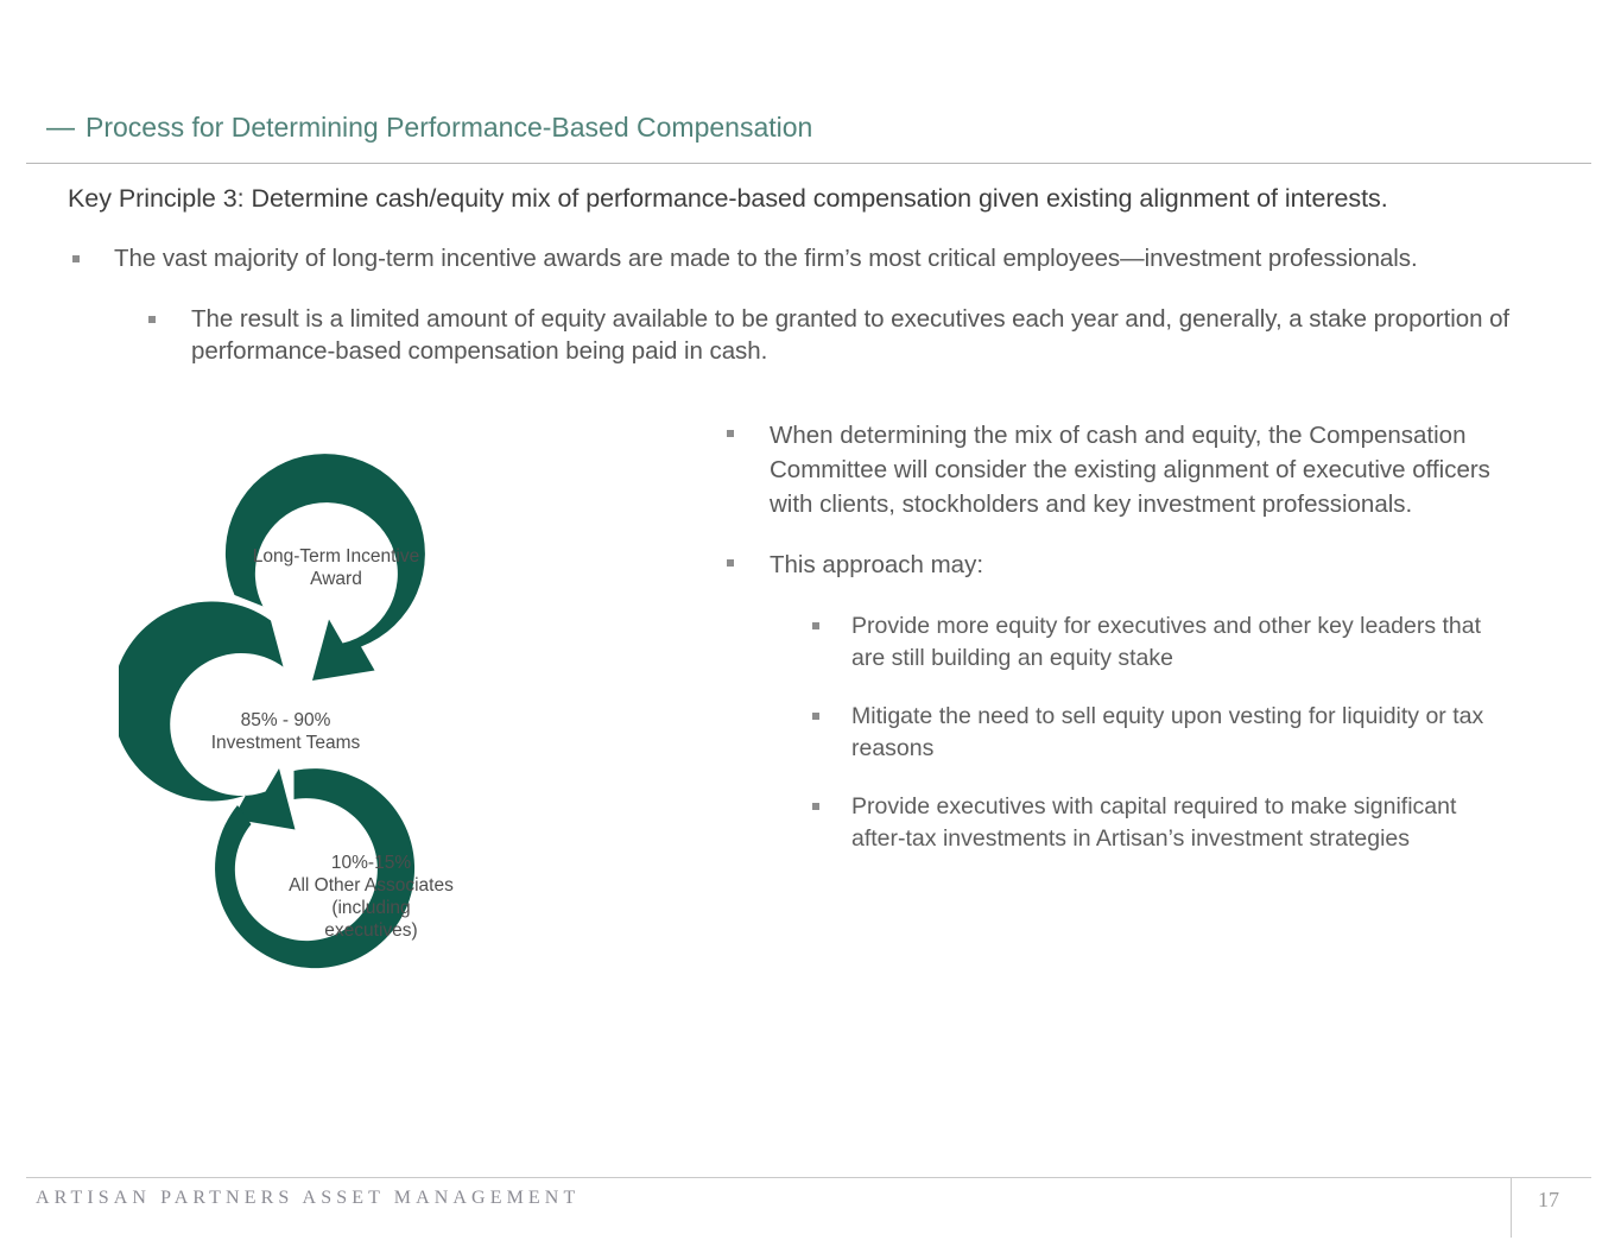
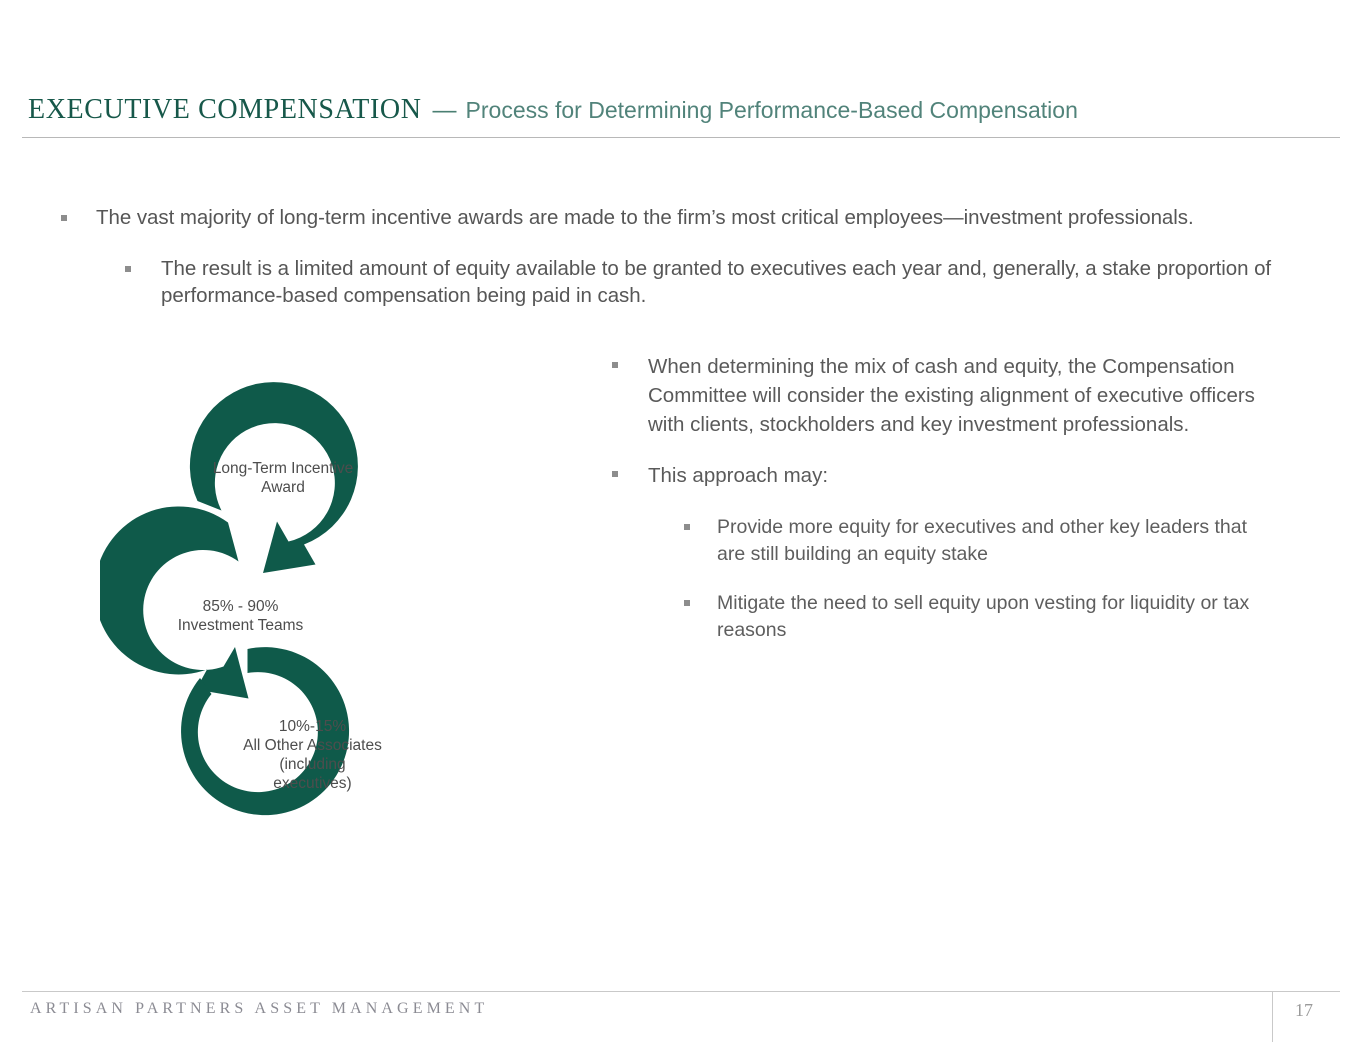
+ EXECUTIVE COMPENSATION
  —
  Process for Determining Performance-Based Compensation
- Key Principle 3: Determine cash/equity mix of performance-based compensation given existing alignment of interests.
  The vast majority of long-term incentive awards are made to the firm’s most critical employees—investment professionals.
  The result is a limited amount of equity available to be granted to executives each year and, generally, a stake proportion of performance-based compensation being paid in cash.
  Long-Term Incentive
  Award
  85% - 90%
  Investment Teams
  10%-15%
  All Other Associates
  (including
  executives)
  When determining the mix of cash and equity, the Compensation Committee will consider the existing alignment of executive officers with clients, stockholders and key investment professionals.
  This approach may:
  Provide more equity for executives and other key leaders that are still building an equity stake
  Mitigate the need to sell equity upon vesting for liquidity or tax reasons
- Provide executives with capital required to make significant after-tax investments in Artisan’s investment strategies
  ARTISAN PARTNERS ASSET MANAGEMENT
  17
